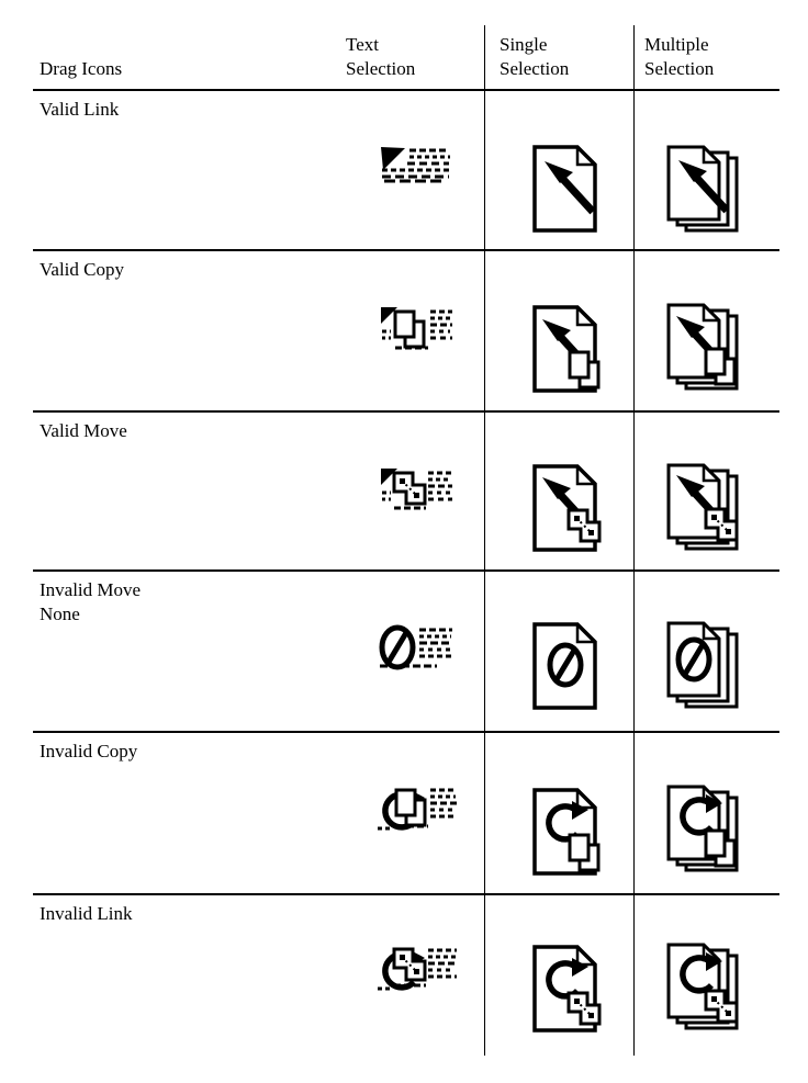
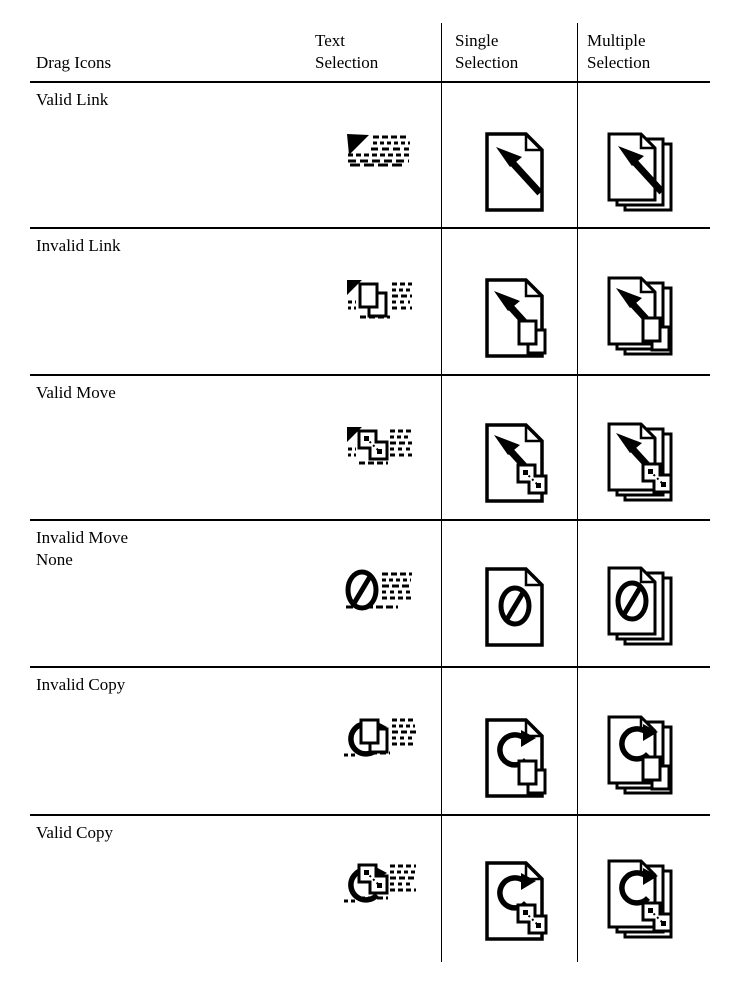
  Drag Icons
  Text
  Selection
  Single
  Selection
  Multiple
  Selection
  Valid Link
- Valid Copy
+ Invalid Link
  Valid Move
  Invalid Move
  None
  Invalid Copy
- Invalid Link
+ Valid Copy
